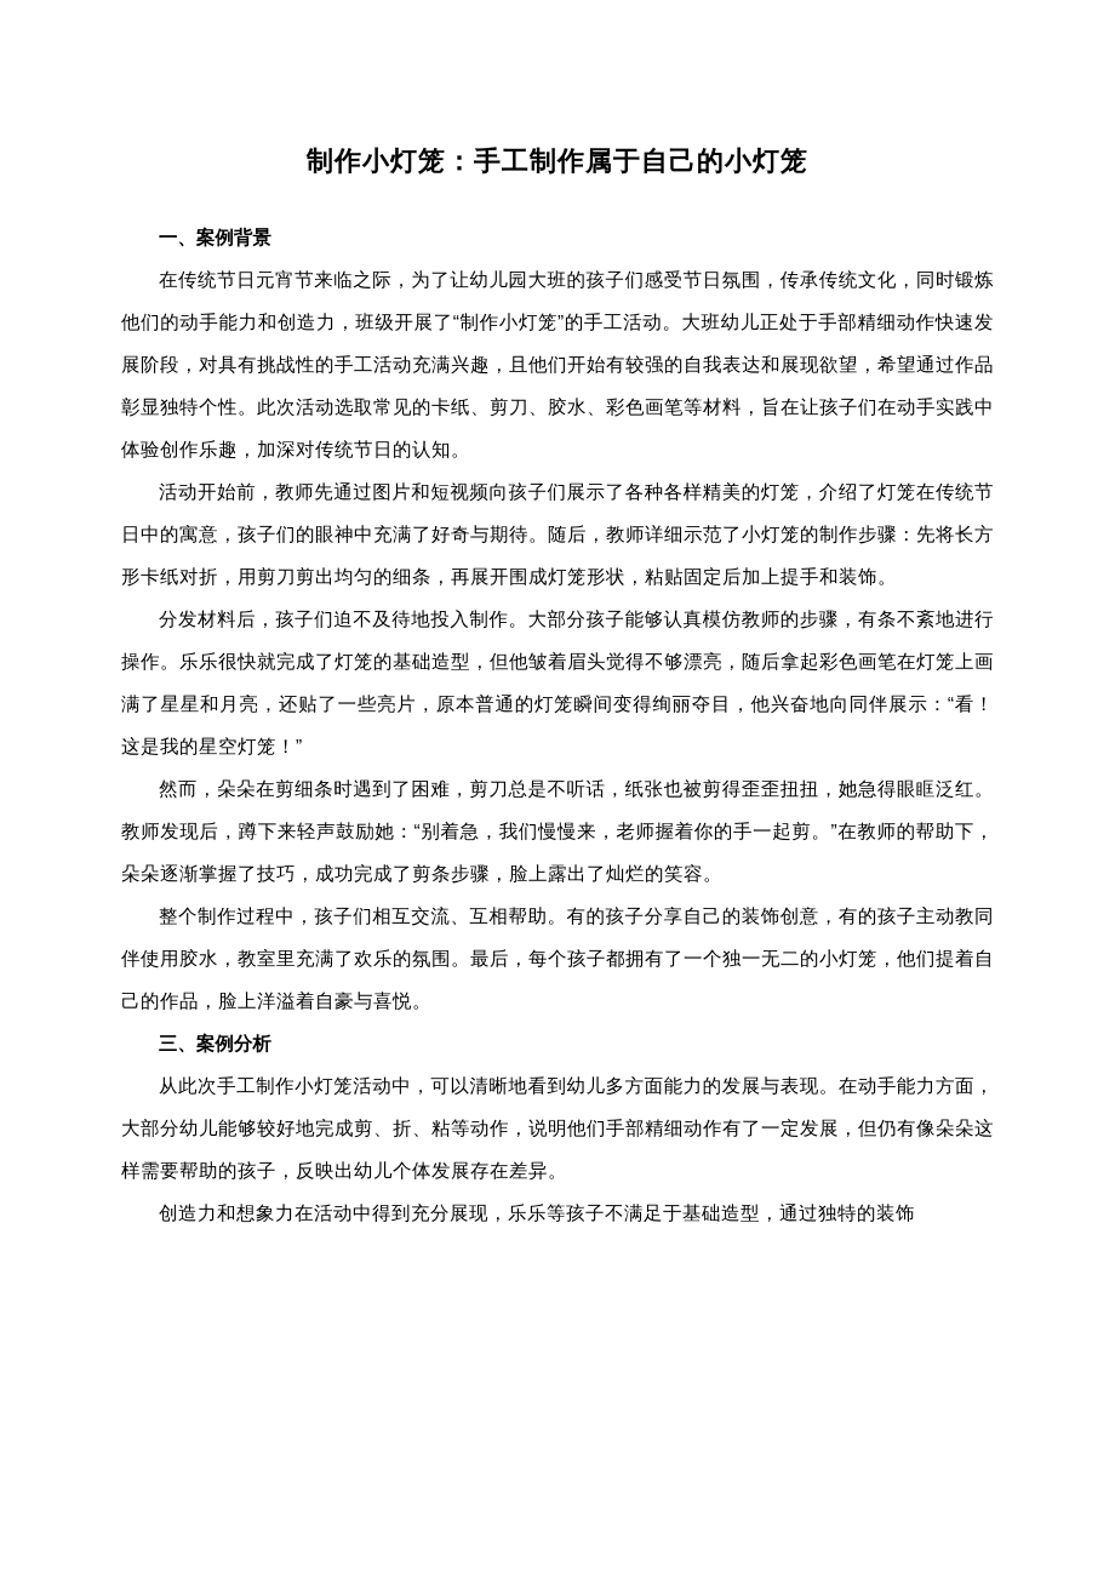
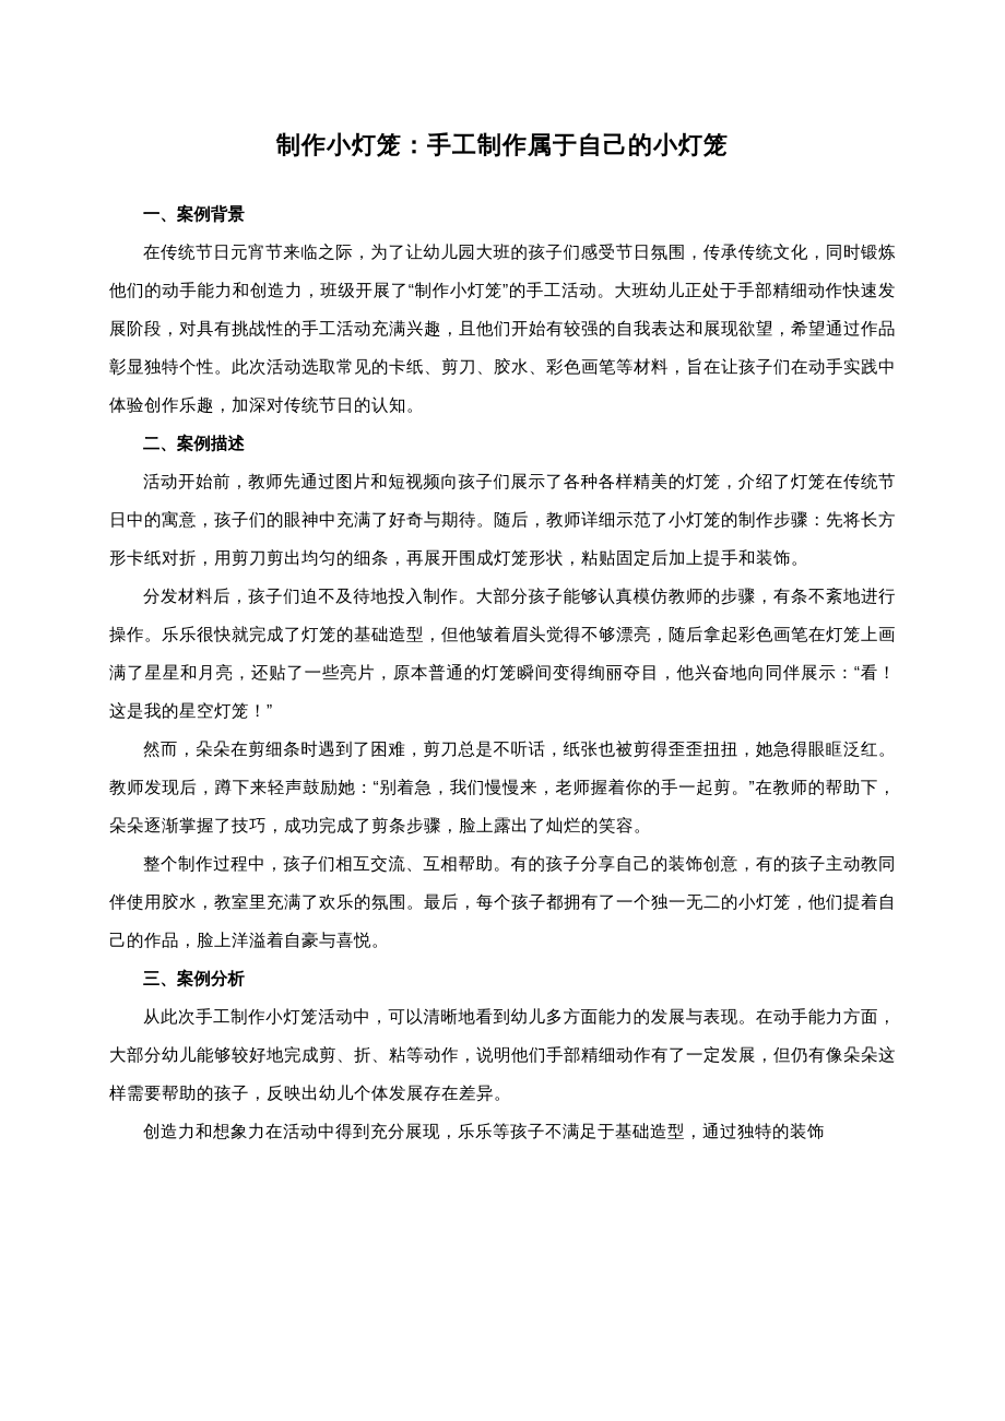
  制作小灯笼：手工制作属于自己的小灯笼
  一、案例背景
  在传统节日元宵节来临之际，为了让幼儿园大班的孩子们感受节日氛围，传承传统文化，同时锻炼他们的动手能力和创造力，班级开展了“制作小灯笼”的手工活动。大班幼儿正处于手部精细动作快速发展阶段，对具有挑战性的手工活动充满兴趣，且他们开始有较强的自我表达和展现欲望，希望通过作品彰显独特个性。此次活动选取常见的卡纸、剪刀、胶水、彩色画笔等材料，旨在让孩子们在动手实践中体验创作乐趣，加深对传统节日的认知。
+ 二、案例描述
  活动开始前，教师先通过图片和短视频向孩子们展示了各种各样精美的灯笼，介绍了灯笼在传统节日中的寓意，孩子们的眼神中充满了好奇与期待。随后，教师详细示范了小灯笼的制作步骤：先将长方形卡纸对折，用剪刀剪出均匀的细条，再展开围成灯笼形状，粘贴固定后加上提手和装饰。
  分发材料后，孩子们迫不及待地投入制作。大部分孩子能够认真模仿教师的步骤，有条不紊地进行操作。乐乐很快就完成了灯笼的基础造型，但他皱着眉头觉得不够漂亮，随后拿起彩色画笔在灯笼上画满了星星和月亮，还贴了一些亮片，原本普通的灯笼瞬间变得绚丽夺目，他兴奋地向同伴展示：“看！这是我的星空灯笼！”
  然而，朵朵在剪细条时遇到了困难，剪刀总是不听话，纸张也被剪得歪歪扭扭，她急得眼眶泛红。教师发现后，蹲下来轻声鼓励她：“别着急，我们慢慢来，老师握着你的手一起剪。”在教师的帮助下，朵朵逐渐掌握了技巧，成功完成了剪条步骤，脸上露出了灿烂的笑容。
  整个制作过程中，孩子们相互交流、互相帮助。有的孩子分享自己的装饰创意，有的孩子主动教同伴使用胶水，教室里充满了欢乐的氛围。最后，每个孩子都拥有了一个独一无二的小灯笼，他们提着自己的作品，脸上洋溢着自豪与喜悦。
  三、案例分析
  从此次手工制作小灯笼活动中，可以清晰地看到幼儿多方面能力的发展与表现。在动手能力方面，大部分幼儿能够较好地完成剪、折、粘等动作，说明他们手部精细动作有了一定发展，但仍有像朵朵这样需要帮助的孩子，反映出幼儿个体发展存在差异。
  创造力和想象力在活动中得到充分展现，乐乐等孩子不满足于基础造型，通过独特的装饰
